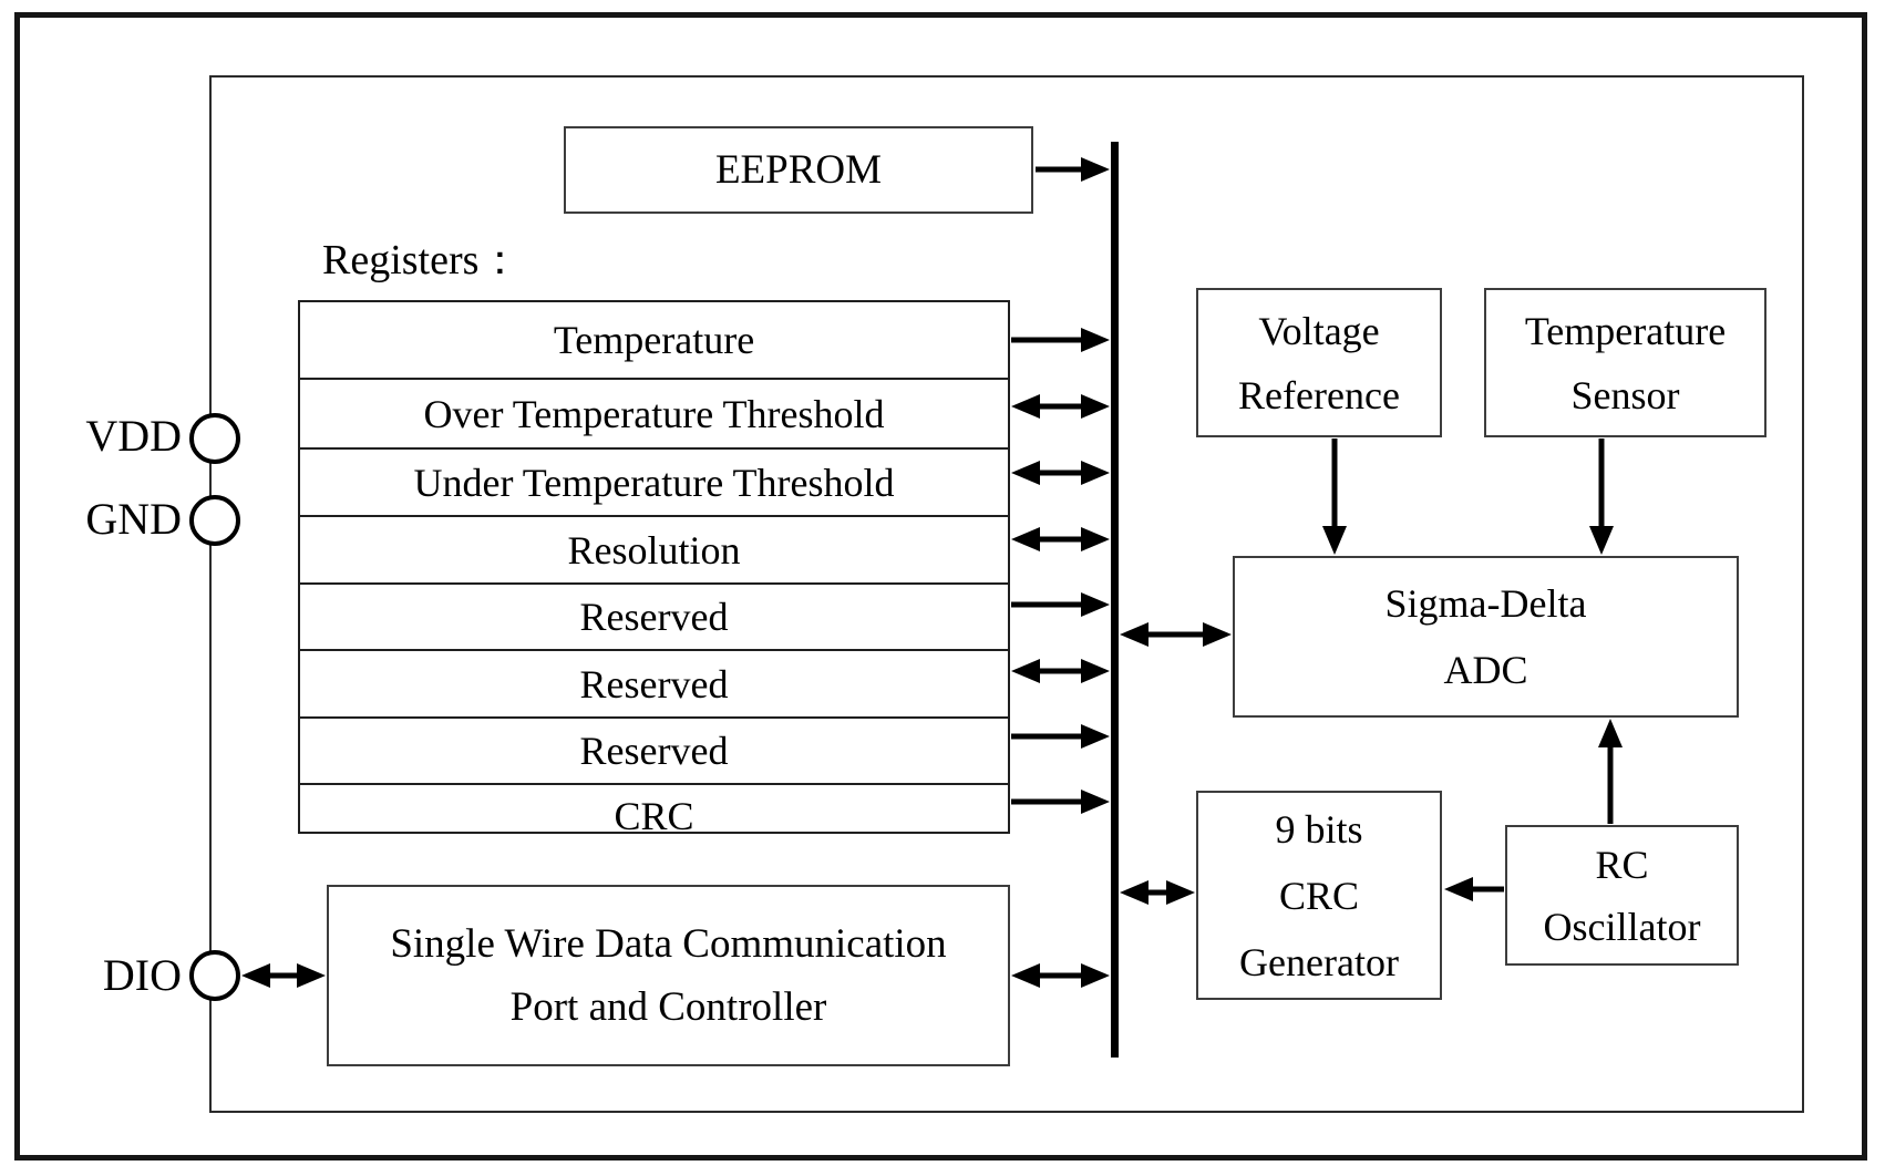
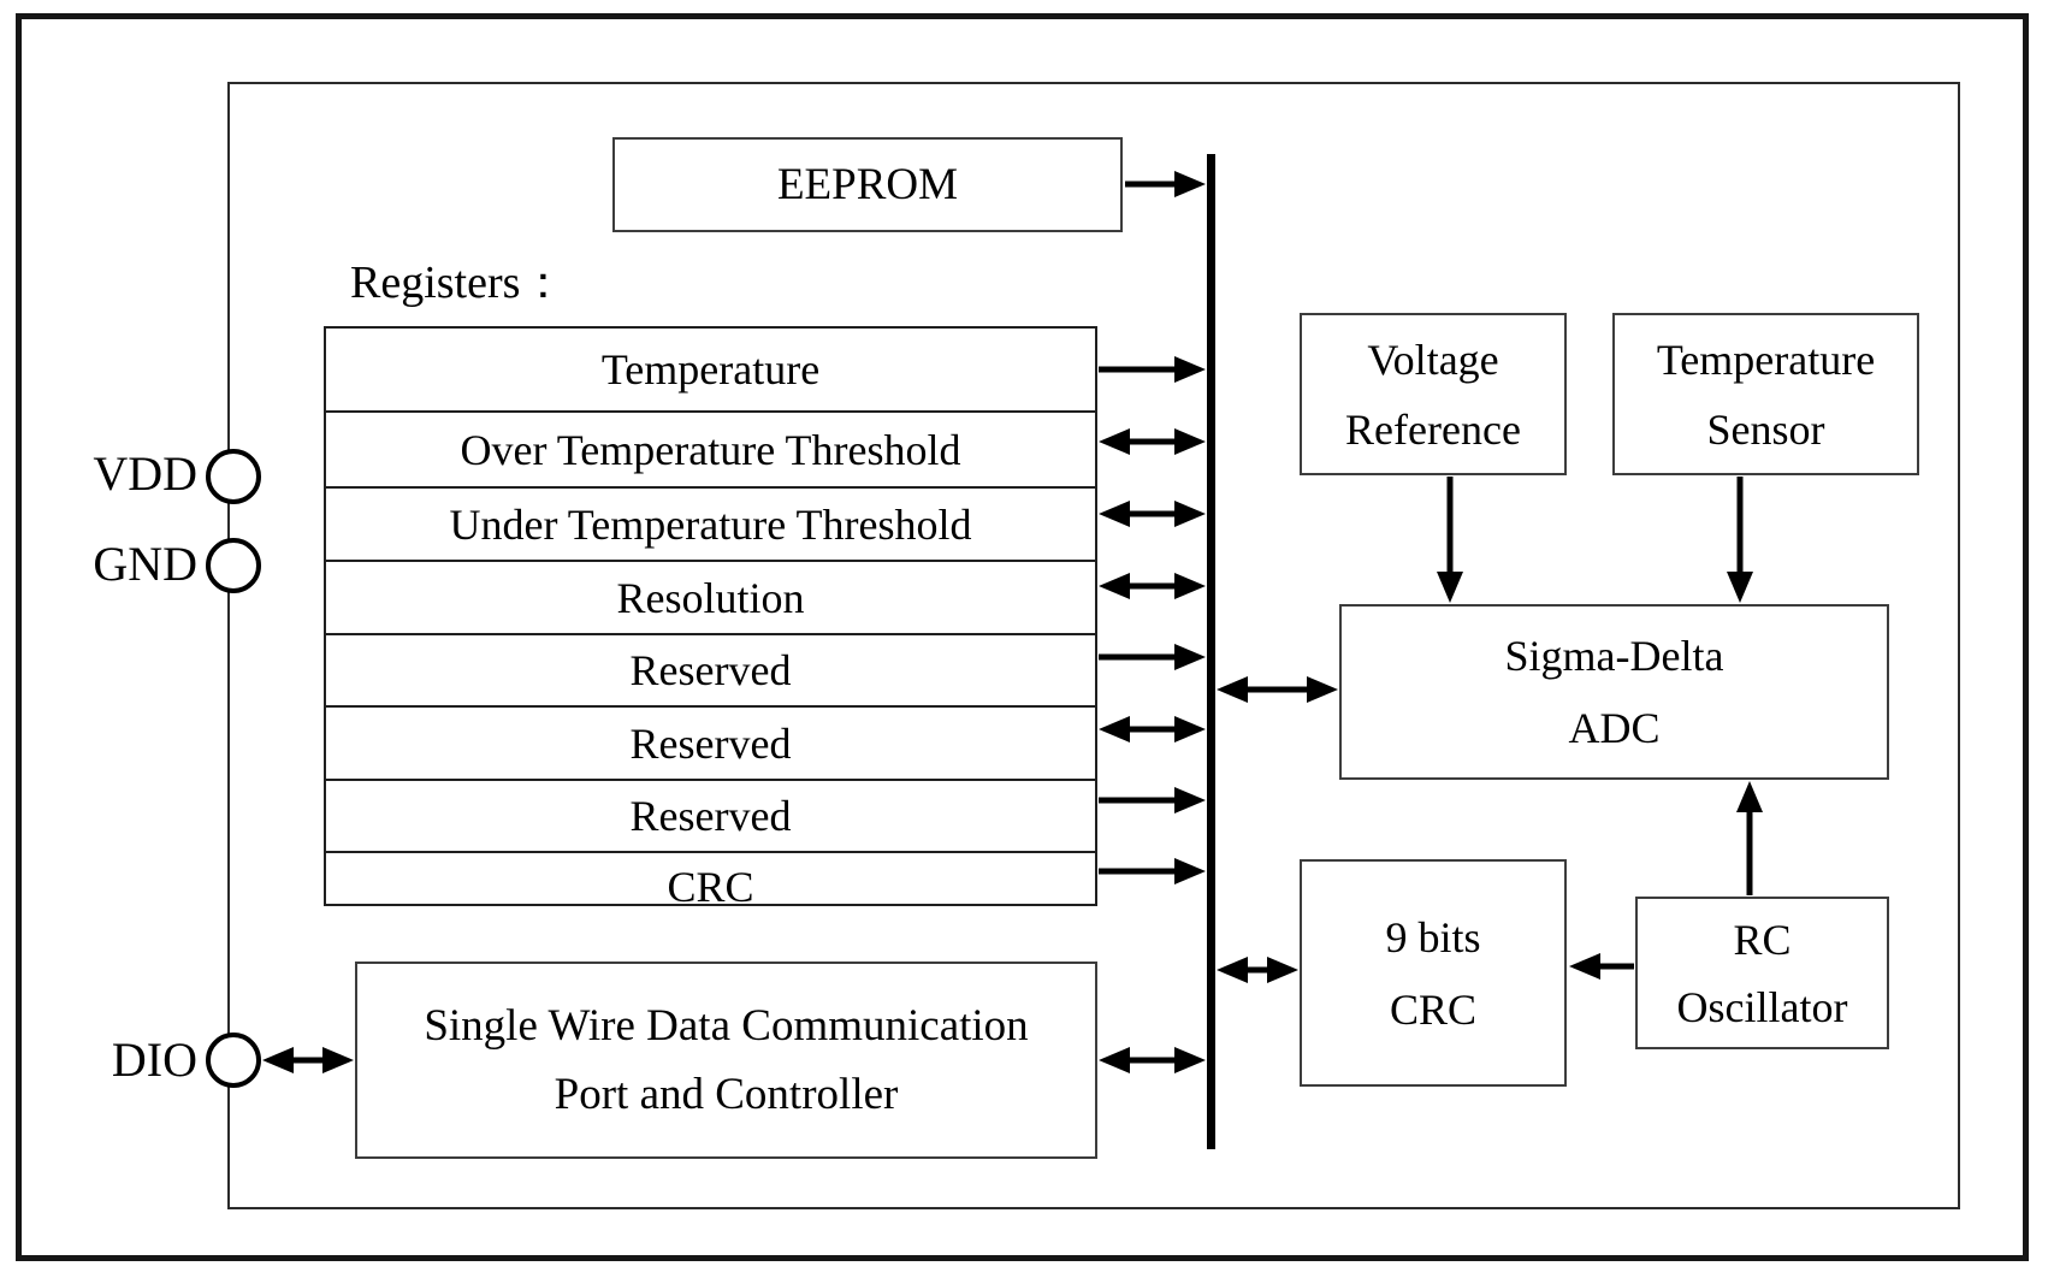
  EEPROM
  Registers：
  Temperature
  Over Temperature Threshold
  Under Temperature Threshold
  Resolution
  Reserved
  Reserved
  Reserved
  CRC
  Voltage
  Reference
  Temperature
  Sensor
  Sigma-Delta
  ADC
  9 bits
  CRC
- Generator
  RC
  Oscillator
  Single Wire Data Communication
  Port and Controller
  VDD
  GND
  DIO
